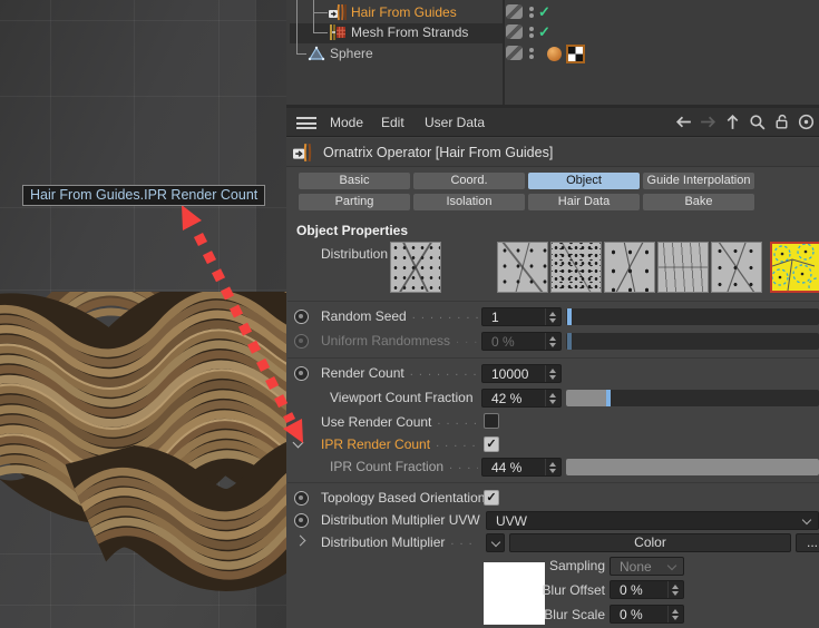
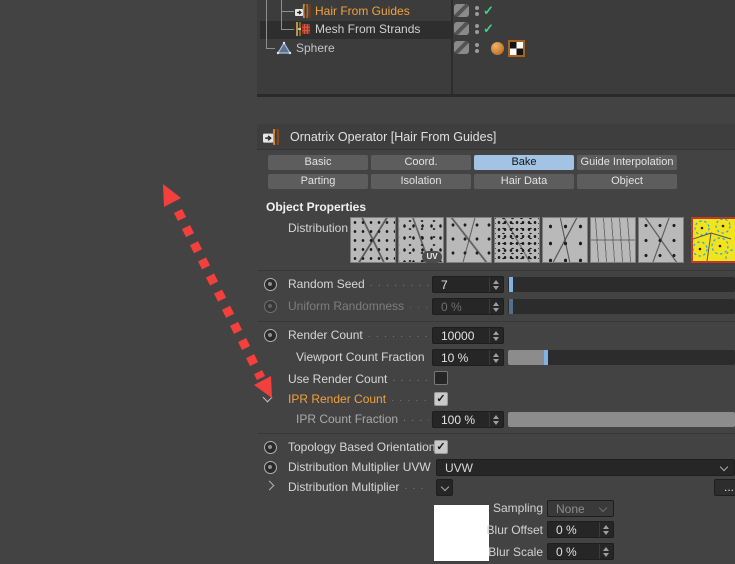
- Hair From Guides.IPR Render Count
  Hair From Guides
  ✓
  Mesh From Strands
  ✓
  Sphere
- Mode
- Edit
- User Data
  Ornatrix Operator [Hair From Guides]
  Basic
  Coord.
- Object
+ Bake
  Guide Interpolation
  Parting
  Isolation
  Hair Data
- Bake
+ Object
  Object Properties
  Distribution
+ UV
  Random Seed
  . . . . . . . .
- 1
+ 7
  Uniform Randomness
  0 %
  Render Count
  . . . . . . . .
  10000
  Viewport Count Fraction
- 42 %
+ 10 %
  Use Render Count
  IPR Render Count
  ✓
  IPR Count Fraction
- 44 %
+ 100 %
  Topology Based Orientation
  ✓
  Distribution Multiplier UVW
  UVW
  Distribution Multiplier
- Color
  ...
  Sampling
  None
  Blur Offset
  0 %
  Blur Scale
  0 %
